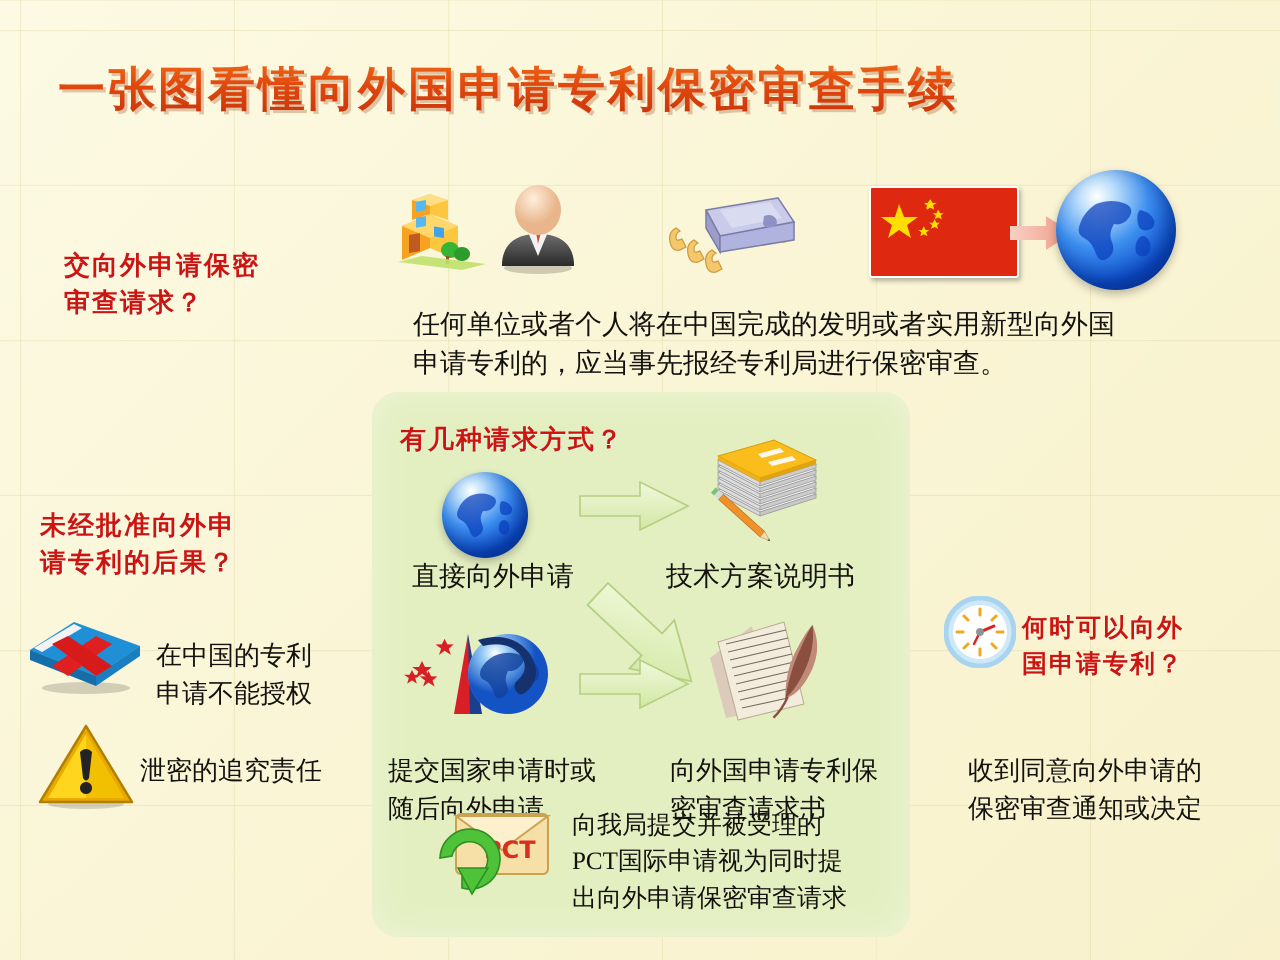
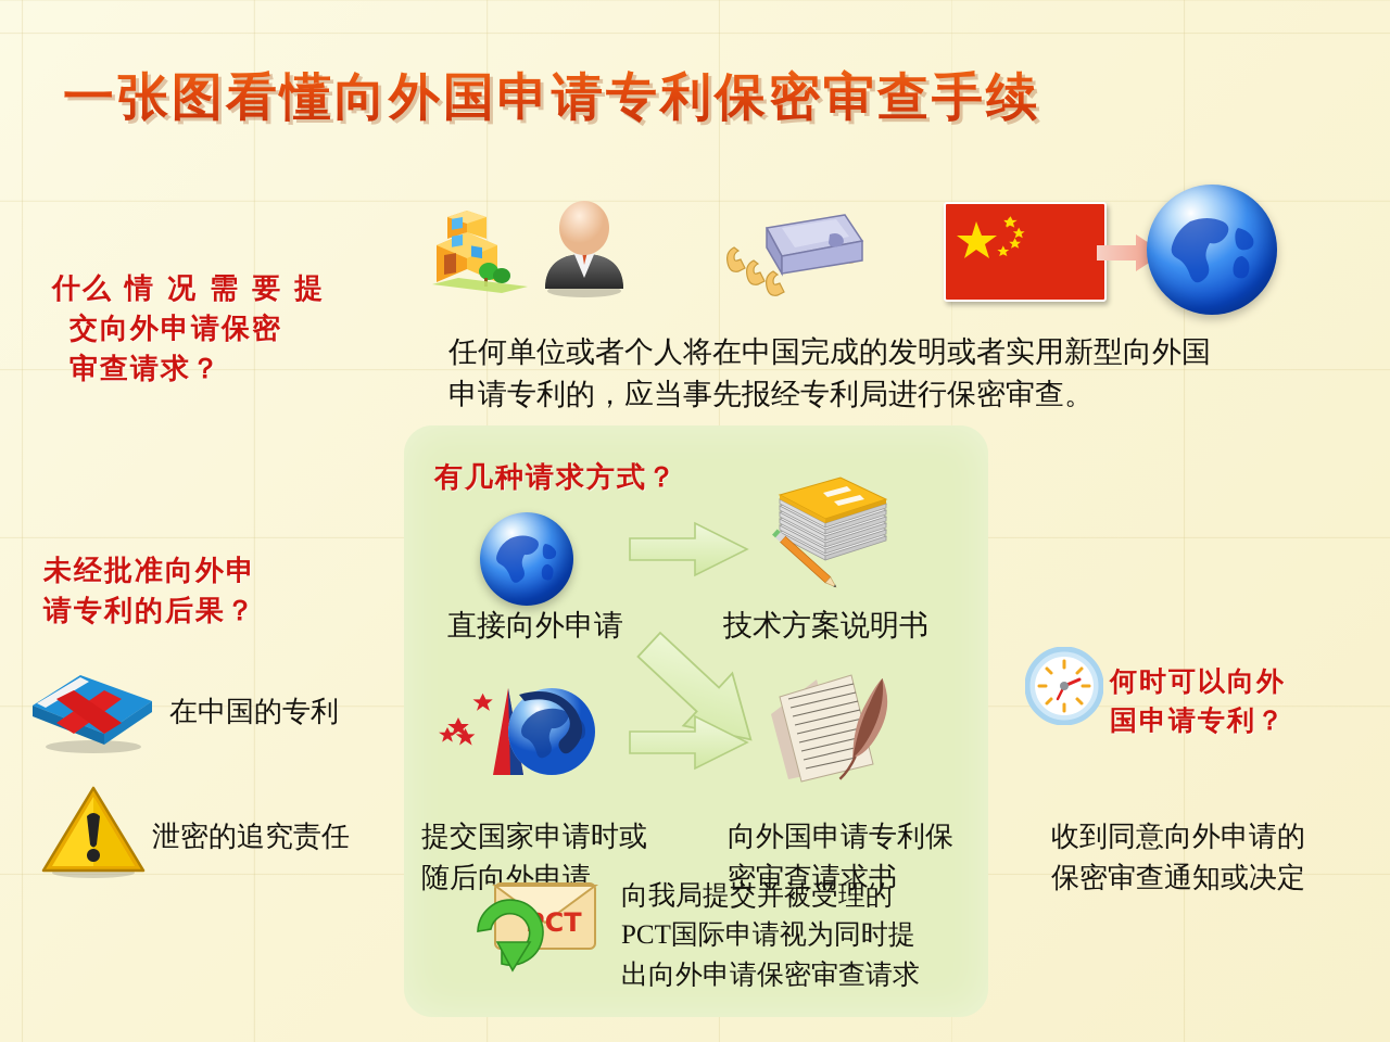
  一张图看懂向外国申请专利保密审查手续
+ 什么 情 况 需 要 提
  交向外申请保密
  审查请求？
  任何单位或者个人将在中国完成的发明或者实用新型向外国
  申请专利的，应当事先报经专利局进行保密审查。
  有几种请求方式？
  直接向外申请
  技术方案说明书
  提交国家申请时或
  随后向外申请
  向外国申请专利保
  密审查请求书
  向我局提交并被受理的
  PCT国际申请视为同时提
  出向外申请保密审查请求
  未经批准向外申
  请专利的后果？
  在中国的专利
- 申请不能授权
  泄密的追究责任
  何时可以向外
  国申请专利？
  收到同意向外申请的
  保密审查通知或决定
